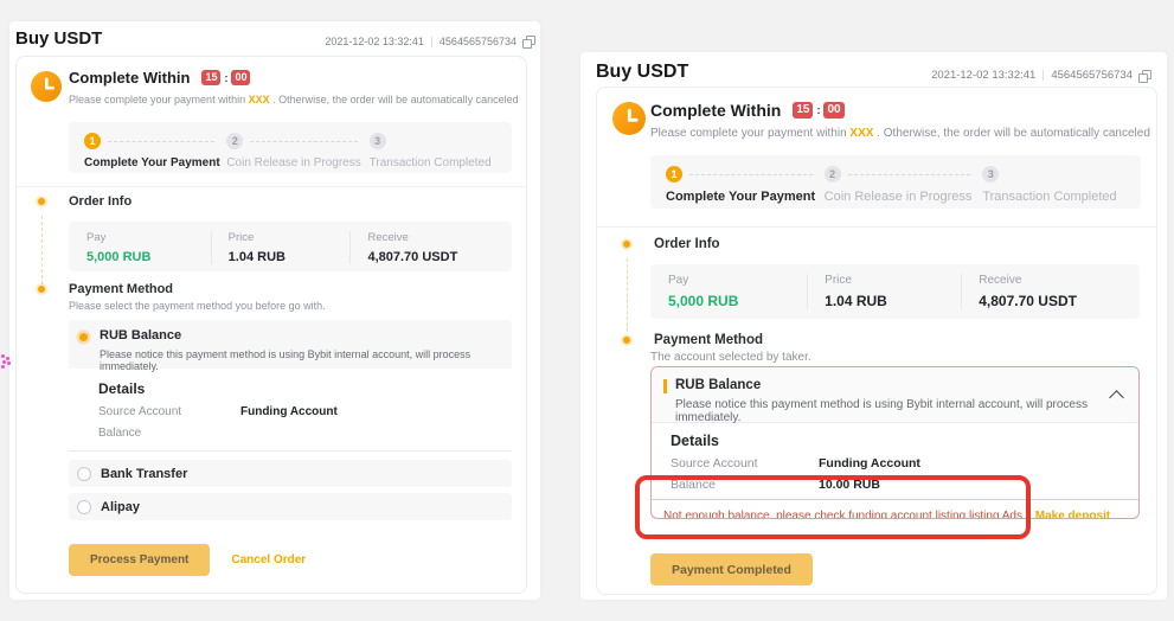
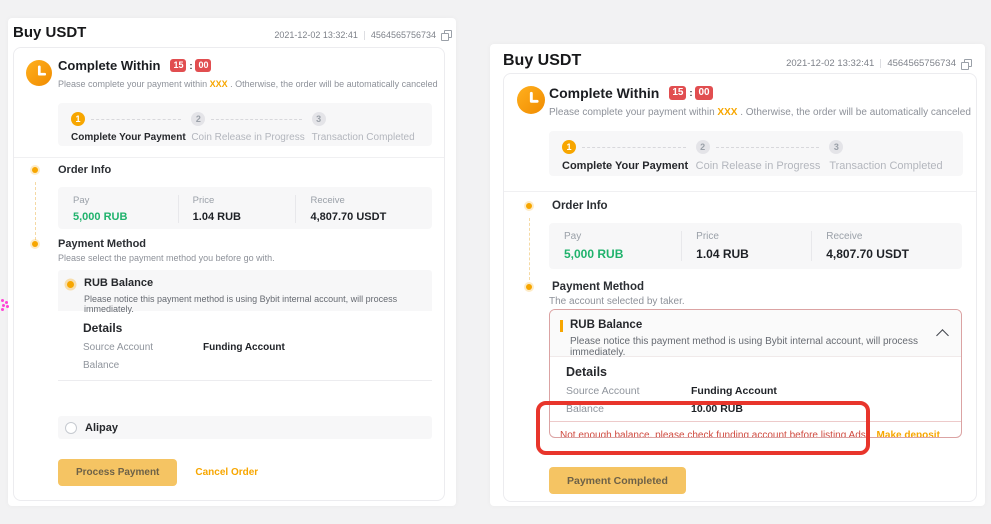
  Buy USDT
  2021-12-02 13:32:41
  4564565756734
  Complete Within
  15
  :
  00
  Please complete your payment within XXX . Otherwise, the order will be automatically canceled
  1
  Complete Your Payment
  2
  Coin Release in Progress
  3
  Transaction Completed
  Order Info
  Pay
  5,000 RUB
  Price
  1.04 RUB
  Receive
  4,807.70 USDT
  Payment Method
  Please select the payment method you before go with.
  RUB Balance
  Please notice this payment method is using Bybit internal account, will process immediately.
  Details
  Source Account
  Funding Account
  Balance
- Bank Transfer
  Alipay
  Process Payment
  Cancel Order
  Buy USDT
  2021-12-02 13:32:41
  4564565756734
  Complete Within
  15
  :
  00
  Please complete your payment within XXX . Otherwise, the order will be automatically canceled
  1
  Complete Your Payment
  2
  Coin Release in Progress
  3
  Transaction Completed
  Order Info
  Pay
  5,000 RUB
  Price
  1.04 RUB
  Receive
  4,807.70 USDT
  Payment Method
  The account selected by taker.
  RUB Balance
  Please notice this payment method is using Bybit internal account, will process immediately.
  Details
  Source Account
  Funding Account
  Balance
  10.00 RUB
- Not enough balance, please check funding account listing listing Ads. Make deposit
+ Not enough balance, please check funding account before listing Ads. Make deposit
  Payment Completed
